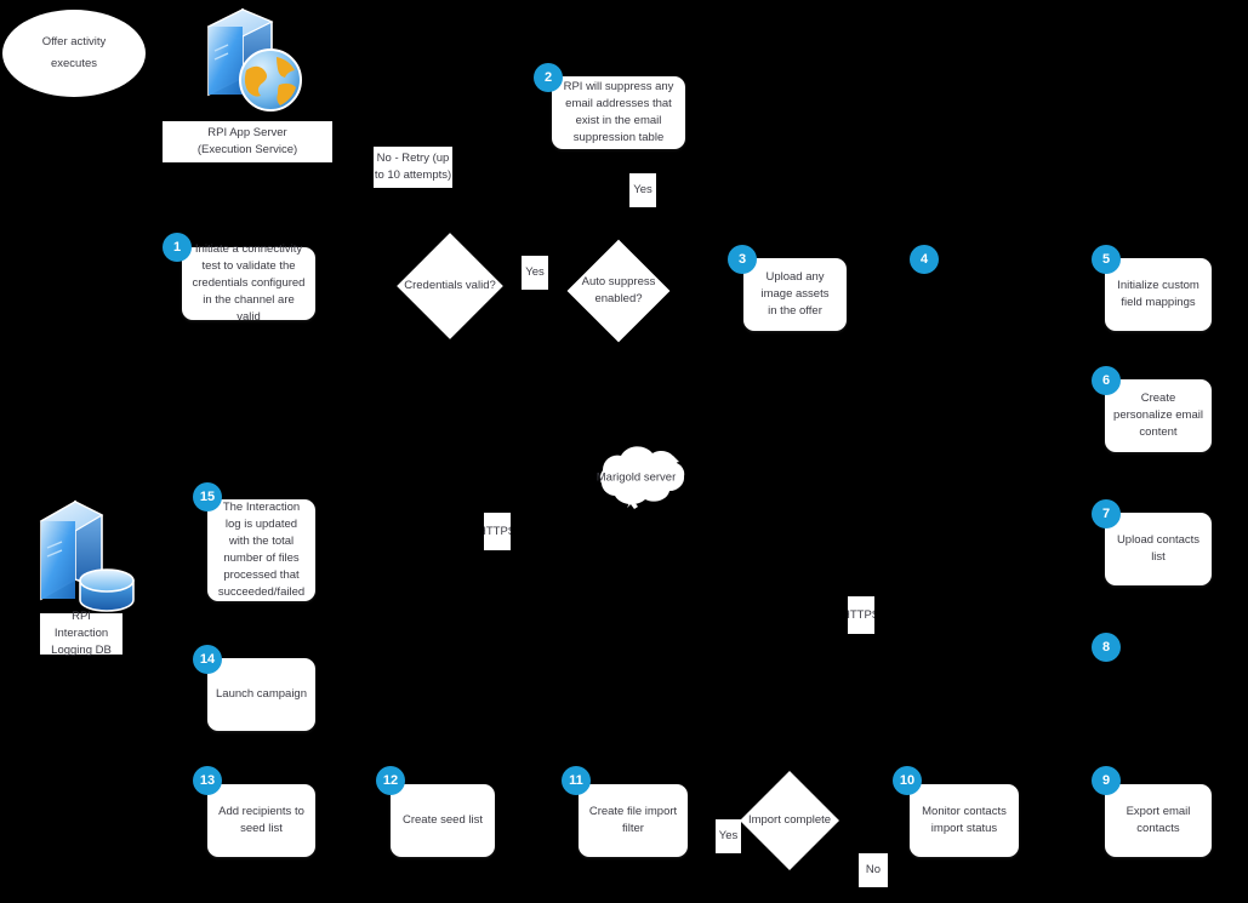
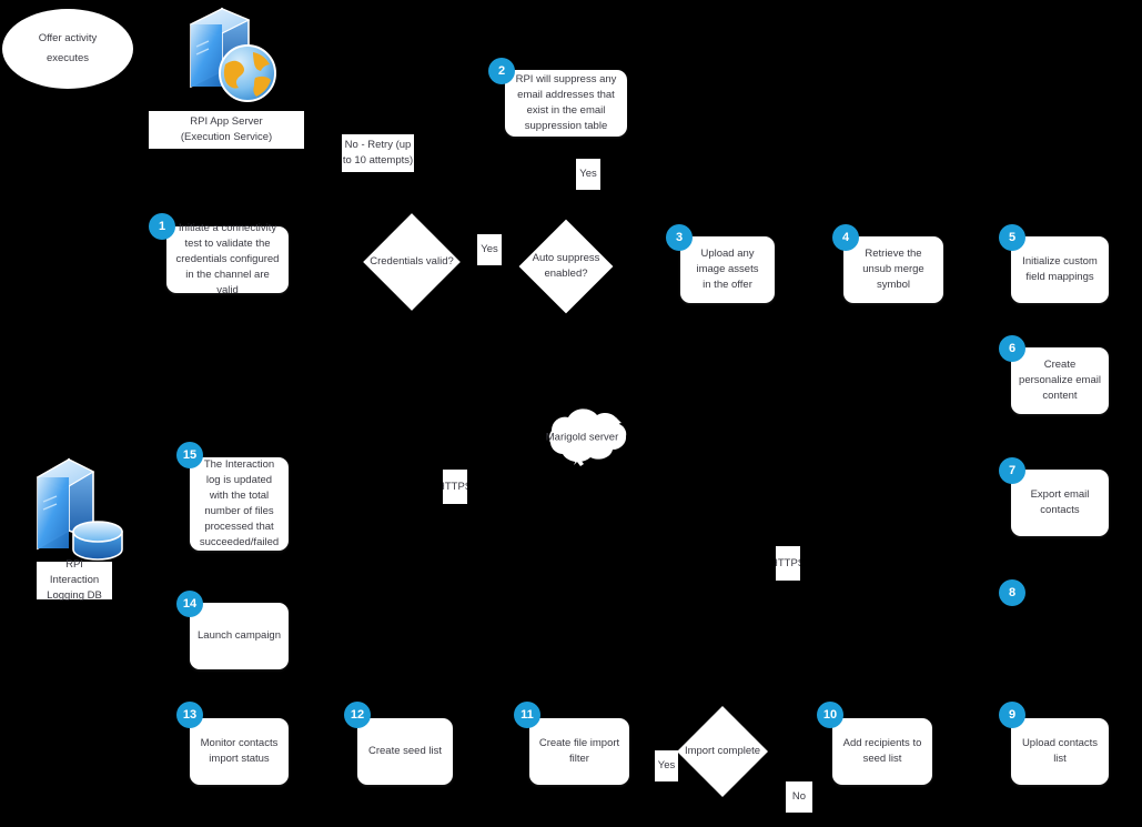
  Offer activity
  executes
  RPI App Server
  (Execution Service)
  RPI Interaction
  Logging DB
  Marigold server
  Credentials valid?
  Auto suppress enabled?
  Import complete
  No - Retry (up to 10 attempts)
  Yes
  Yes
  Yes
  No
  1
  Initiate a connectivity test to validate the credentials configured in the channel are valid
  2
  RPI will suppress any email addresses that exist in the email suppression table
  3
  Upload any image assets
  in the offer
  4
+ Retrieve the unsub merge symbol
  5
  Initialize custom field mappings
  6
  Create personalize email content
  7
- Upload contacts list
+ Export email contacts
  8
  9
- Export email contacts
+ Upload contacts list
  10
- Monitor contacts import status
+ Add recipients to seed list
  11
  Create file import filter
  12
  Create seed list
  13
- Add recipients to seed list
+ Monitor contacts import status
  14
  Launch campaign
  15
  The Interaction log is updated with the total number of files processed that succeeded/failed
